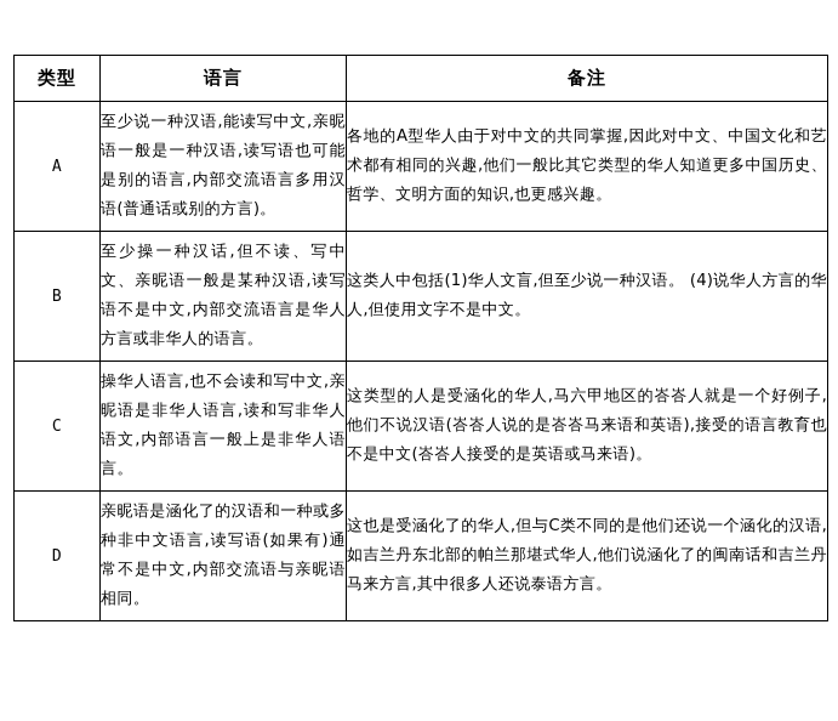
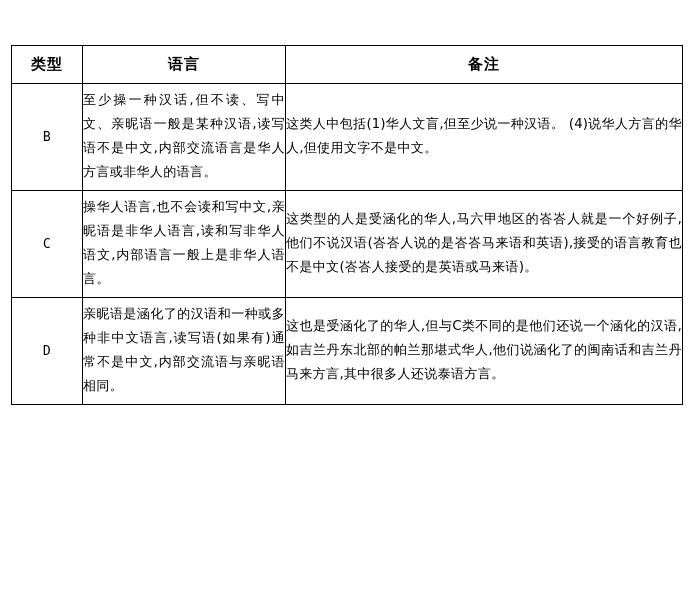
  类型	语言	备注
- A	至少说一种汉语,能读写中文,亲昵语一般是一种汉语,读写语也可能是别的语言,内部交流语言多用汉语(普通话或别的方言)。	各地的A型华人由于对中文的共同掌握,因此对中文、中国文化和艺术都有相同的兴趣,他们一般比其它类型的华人知道更多中国历史、哲学、文明方面的知识,也更感兴趣。
  B	至少操一种汉话,但不读、写中文、亲昵语一般是某种汉语,读写语不是中文,内部交流语言是华人方言或非华人的语言。	这类人中包括(1)华人文盲,但至少说一种汉语。 (4)说华人方言的华人,但使用文字不是中文。
  C	操华人语言,也不会读和写中文,亲昵语是非华人语言,读和写非华人语文,内部语言一般上是非华人语言。	这类型的人是受涵化的华人,马六甲地区的峇峇人就是一个好例子,他们不说汉语(峇峇人说的是峇峇马来语和英语),接受的语言教育也不是中文(峇峇人接受的是英语或马来语)。
  D	亲昵语是涵化了的汉语和一种或多种非中文语言,读写语(如果有)通常不是中文,内部交流语与亲昵语相同。	这也是受涵化了的华人,但与C类不同的是他们还说一个涵化的汉语,如吉兰丹东北部的帕兰那堪式华人,他们说涵化了的闽南话和吉兰丹马来方言,其中很多人还说泰语方言。
